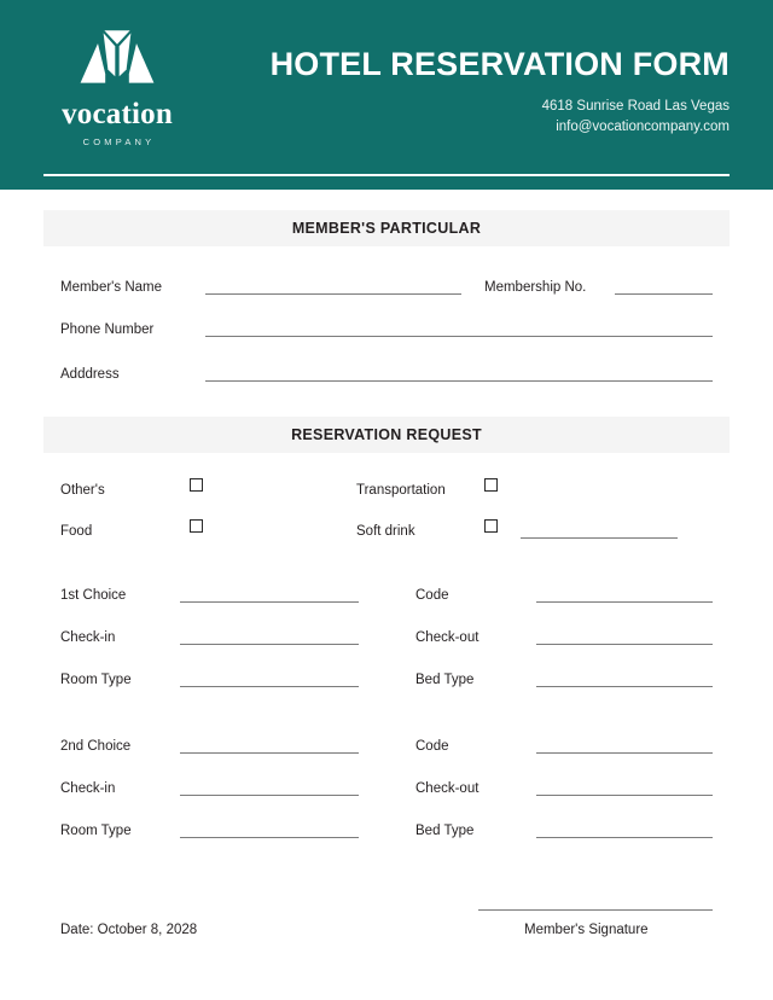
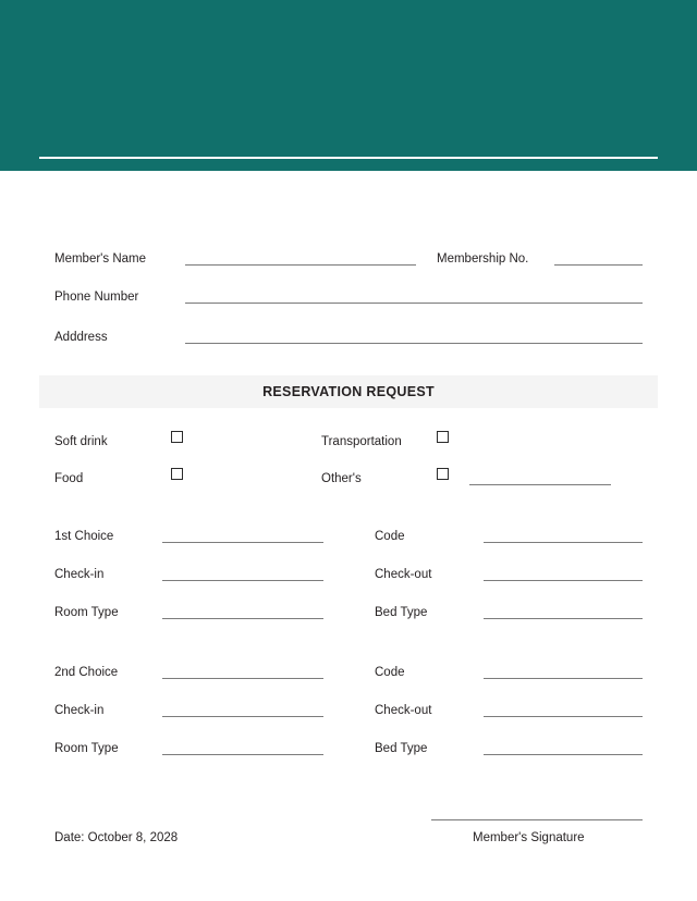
- vocation
- COMPANY
- HOTEL RESERVATION FORM
- 4618 Sunrise Road Las Vegas
- info@vocationcompany.com
- MEMBER'S PARTICULAR
  Member's Name
  Membership No.
  Phone Number
  Adddress
  RESERVATION REQUEST
- Other's
+ Soft drink
  Transportation
  Food
- Soft drink
+ Other's
  1st Choice
  Code
  Check-in
  Check-out
  Room Type
  Bed Type
  2nd Choice
  Code
  Check-in
  Check-out
  Room Type
  Bed Type
  Member's Signature
  Date: October 8, 2028
